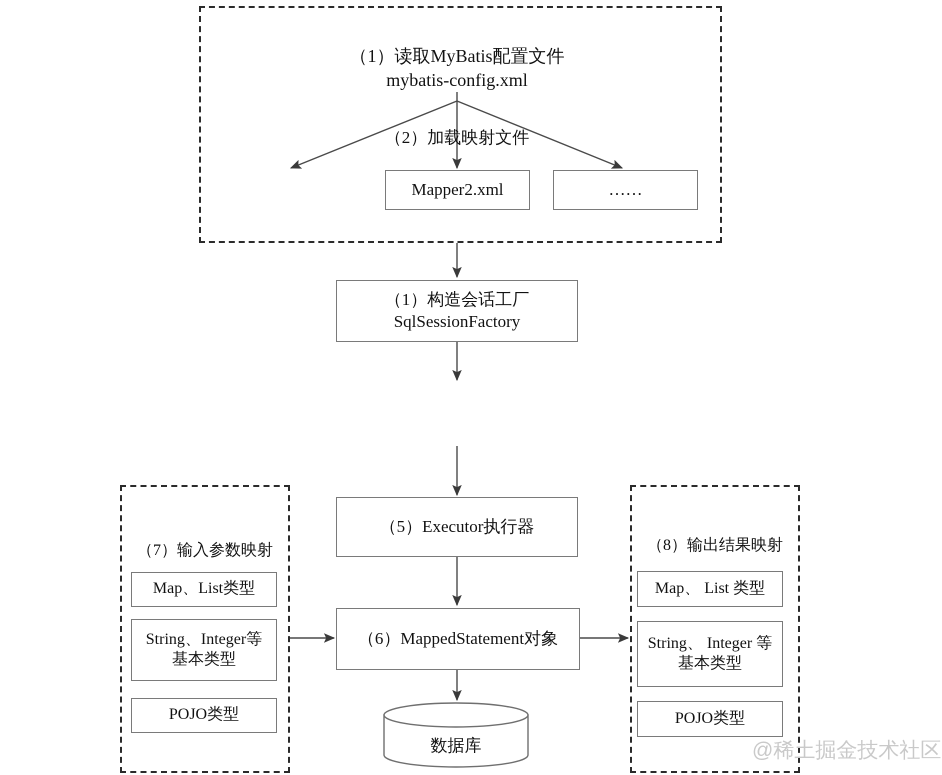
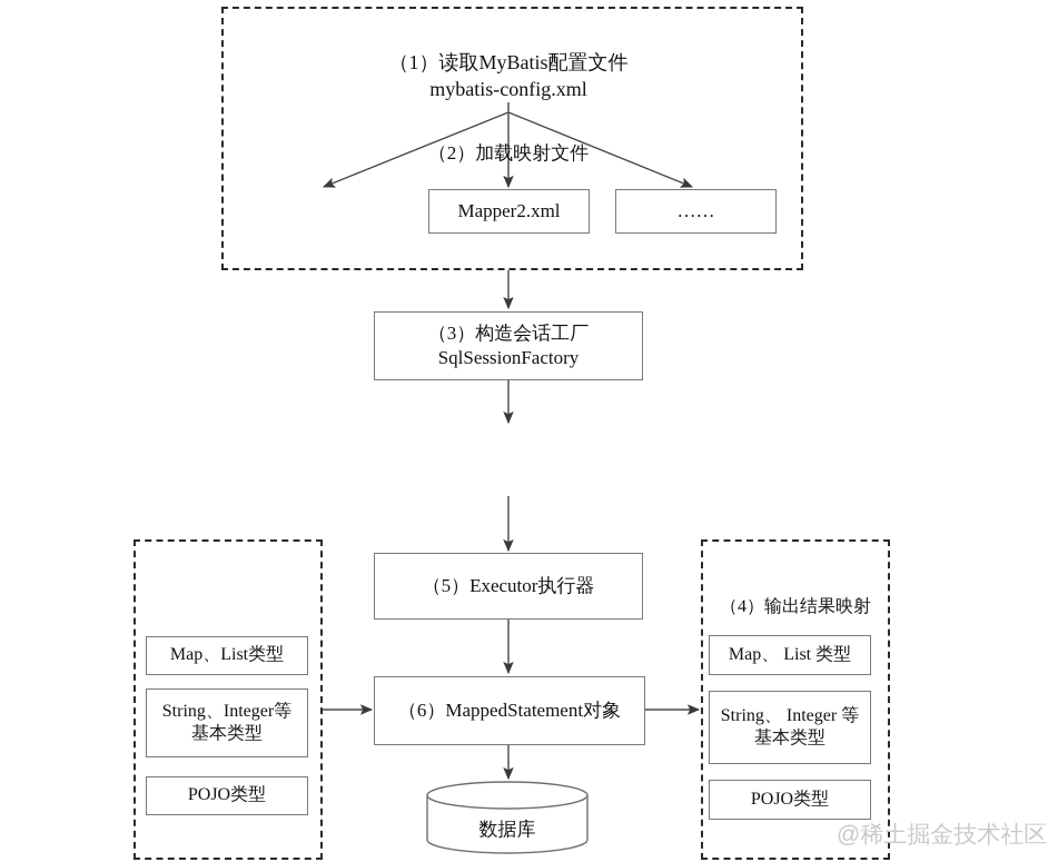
  （1）读取MyBatis配置文件
  mybatis-config.xml
  （2）加载映射文件
  Mapper2.xml
  ……
- （1）构造会话工厂
+ （3）构造会话工厂
  SqlSessionFactory
  （5）Executor执行器
  （6）MappedStatement对象
  数据库
- （7）输入参数映射
  Map、List类型
  String、Integer等
  基本类型
  POJO类型
- （8）输出结果映射
+ （4）输出结果映射
  Map、 List 类型
  String、 Integer 等
  基本类型
  POJO类型
  @稀土掘金技术社区
